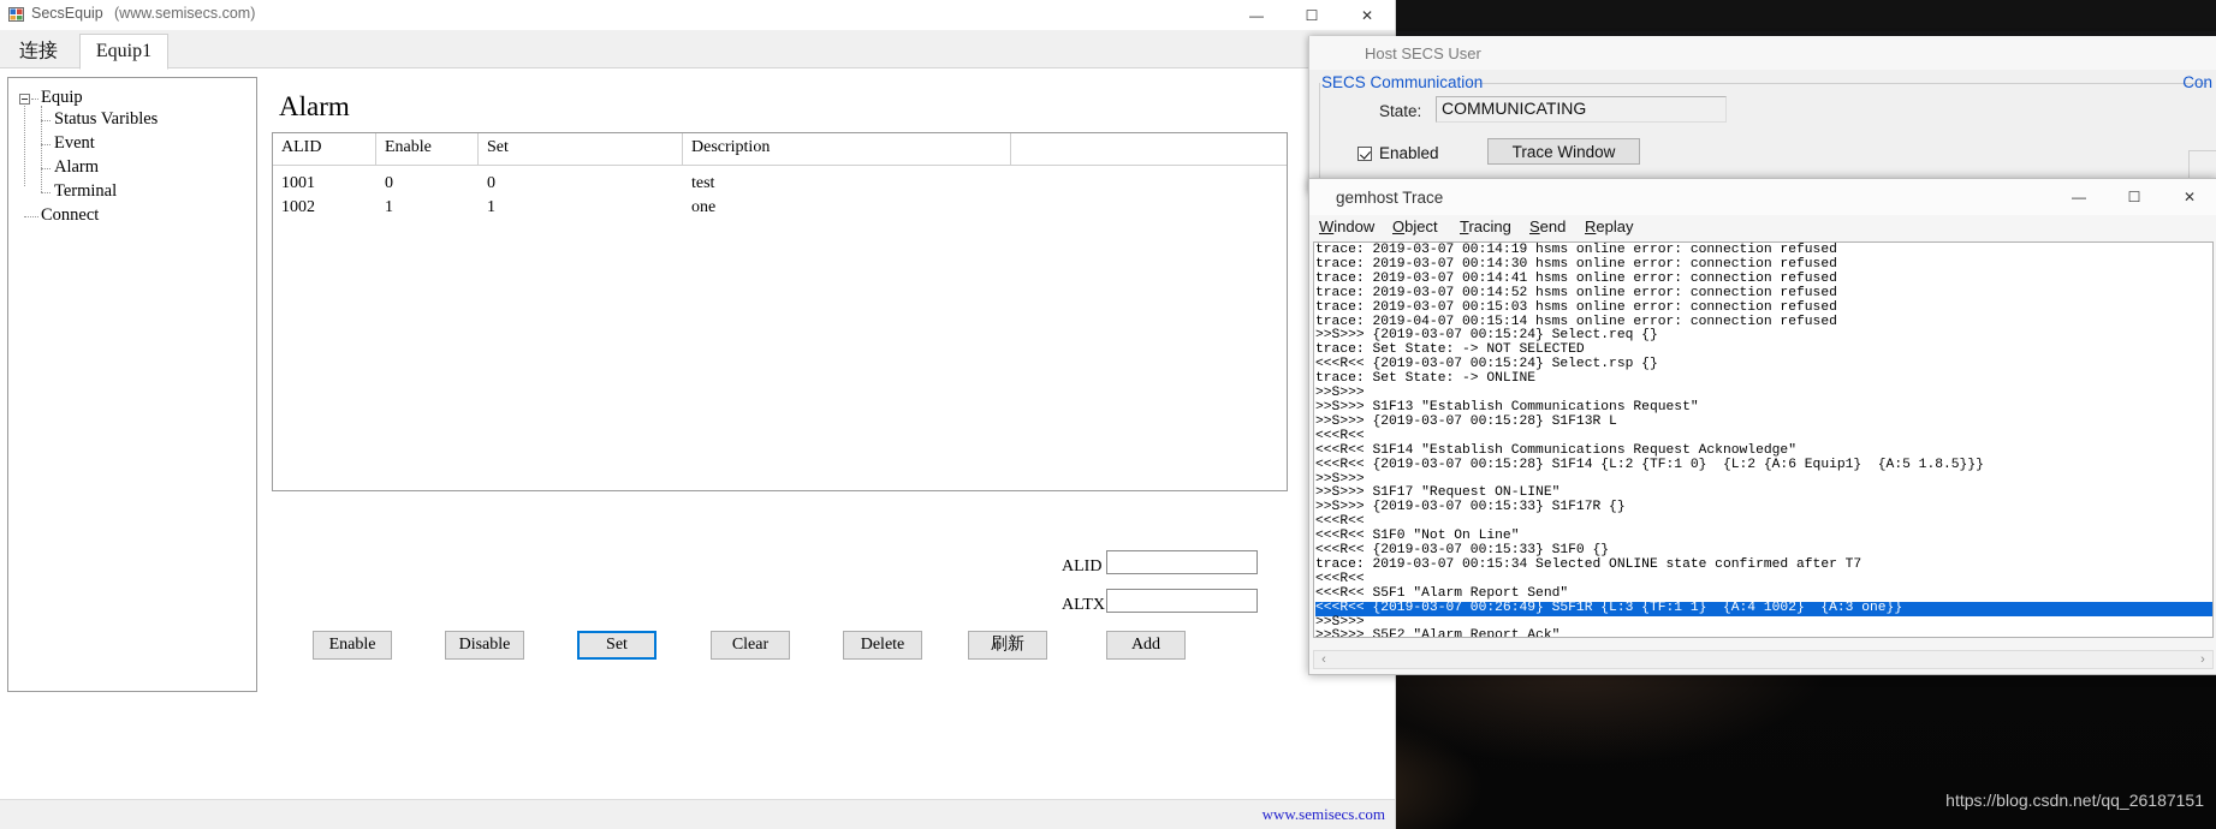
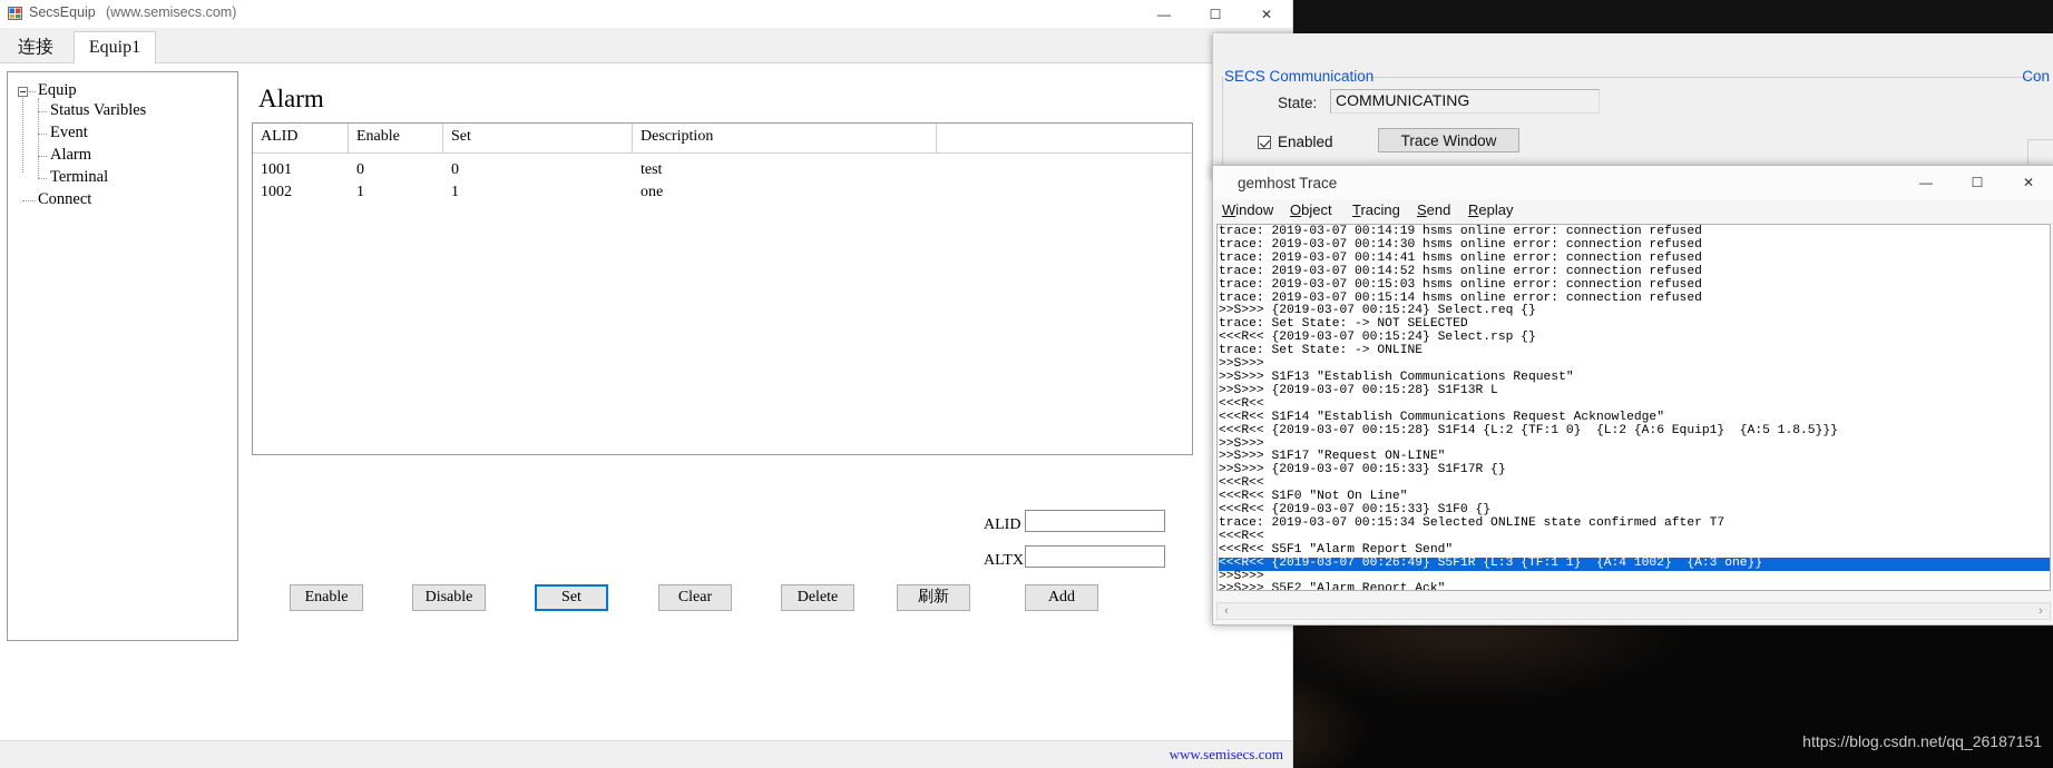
  https://blog.csdn.net/qq_26187151
  SecsEquip
  (www.semisecs.com)
  —
  ☐
  ✕
  连接
  Equip1
  Equip
  Status Varibles
  Event
  Alarm
  Terminal
  Connect
  Alarm
  ALID
  Enable
  Set
  Description
  1001
  0
  0
  test
  1002
  1
  1
  one
  ALID
  ALTX
  Enable
  Disable
  Set
  Clear
  Delete
  刷新
  Add
  www.semisecs.com
- Host SECS User
  SECS Communication
  Con
  State:
  COMMUNICATING
  Enabled
  Trace Window
  gemhost Trace
  —
  ☐
  ✕
  Window
  Object
  Tracing
  Send
  Replay
  trace: 2019-03-07 00:14:19 hsms online error: connection refused
  trace: 2019-03-07 00:14:30 hsms online error: connection refused
  trace: 2019-03-07 00:14:41 hsms online error: connection refused
  trace: 2019-03-07 00:14:52 hsms online error: connection refused
  trace: 2019-03-07 00:15:03 hsms online error: connection refused
- trace: 2019-04-07 00:15:14 hsms online error: connection refused
+ trace: 2019-03-07 00:15:14 hsms online error: connection refused
  >>S>>> {2019-03-07 00:15:24} Select.req {}
  trace: Set State: -> NOT SELECTED
  <<<R<< {2019-03-07 00:15:24} Select.rsp {}
  trace: Set State: -> ONLINE
  >>S>>>
  >>S>>> S1F13 "Establish Communications Request"
  >>S>>> {2019-03-07 00:15:28} S1F13R L
  <<<R<<
  <<<R<< S1F14 "Establish Communications Request Acknowledge"
  <<<R<< {2019-03-07 00:15:28} S1F14 {L:2 {TF:1 0} {L:2 {A:6 Equip1} {A:5 1.8.5}}}
  >>S>>>
  >>S>>> S1F17 "Request ON-LINE"
  >>S>>> {2019-03-07 00:15:33} S1F17R {}
  <<<R<<
  <<<R<< S1F0 "Not On Line"
  <<<R<< {2019-03-07 00:15:33} S1F0 {}
  trace: 2019-03-07 00:15:34 Selected ONLINE state confirmed after T7
  <<<R<<
  <<<R<< S5F1 "Alarm Report Send"
  <<<R<< {2019-03-07 00:26:49} S5F1R {L:3 {TF:1 1} {A:4 1002} {A:3 one}}
  >>S>>>
  >>S>>> S5F2 "Alarm Report Ack"
  ‹
  ›
